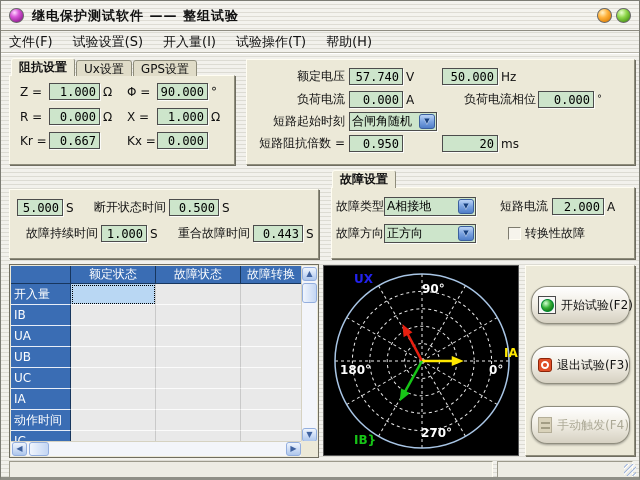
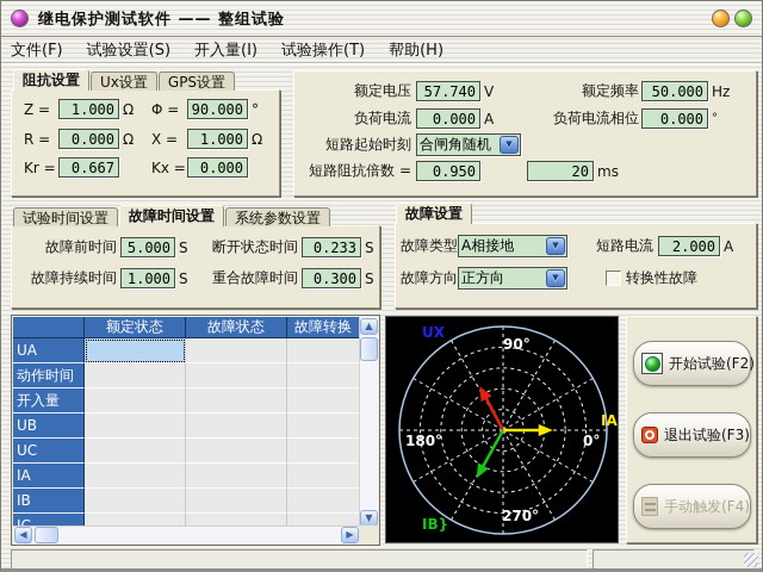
  继电保护测试软件 —— 整组试验
  文件(F)
  试验设置(S)
  开入量(I)
  试验操作(T)
  帮助(H)
  阻抗设置
  Ux设置
  GPS设置
  Z =
  1.000
  Ω
  Φ =
  90.000
  °
  R =
  0.000
  Ω
  X =
  1.000
  Ω
  Kr =
  0.667
  Kx =
  0.000
  额定电压
  57.740
  V
+ 额定频率
  50.000
  Hz
  负荷电流
  0.000
  A
  负荷电流相位
  0.000
  °
  短路起始时刻
  合闸角随机
  ▼
  短路阻抗倍数 =
  0.950
  20
  ms
+ 试验时间设置
+ 故障时间设置
+ 系统参数设置
+ 故障前时间
  5.000
  S
  断开状态时间
- 0.500
+ 0.233
  S
  故障持续时间
  1.000
  S
  重合故障时间
- 0.443
+ 0.300
  S
  故障设置
  故障类型
  A相接地
  ▼
  短路电流
  2.000
  A
  故障方向
  正方向
  ▼
  转换性故障
  额定状态
  故障状态
  故障转换
- 开入量
+ UA
- IB
+ 动作时间
- UA
+ 开入量
  UB
  UC
  IA
- 动作时间
+ IB
  ▲
  ▼
  ◀
  ▶
  UX
  90°
  IA
  0°
  180°
  270°
  IB}
  开始试验(F2)
  退出试验(F3)
  手动触发(F4)
